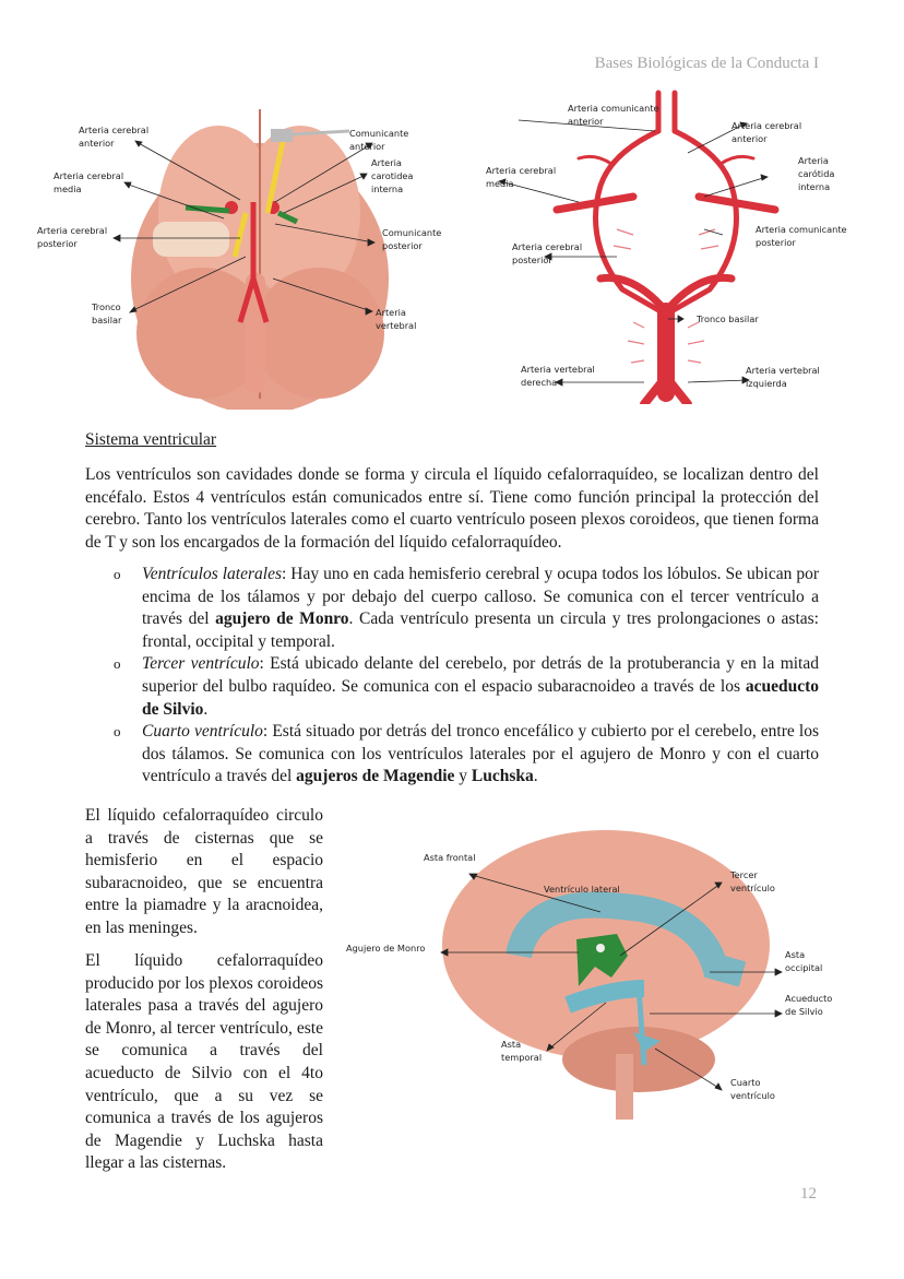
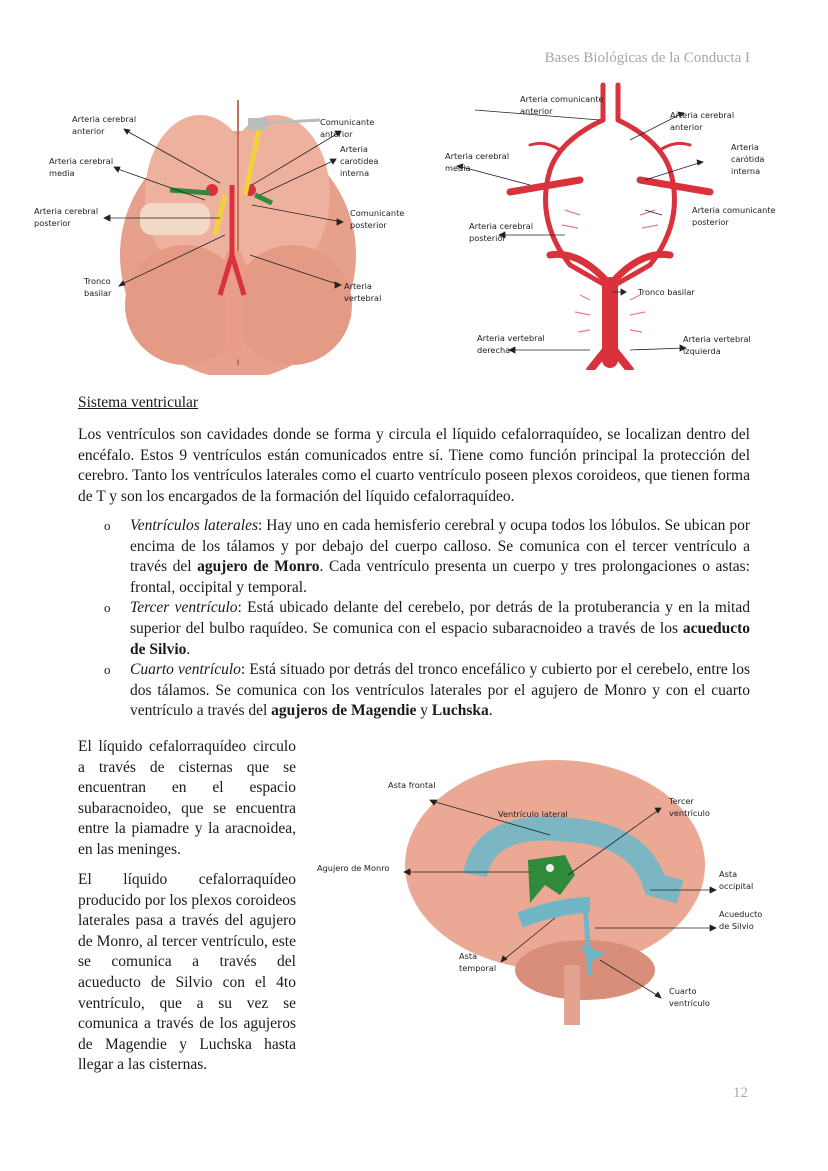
  Bases Biológicas de la Conducta I
  Arteria cerebral
  anterior
  Arteria cerebral
  media
  Arteria cerebral
  posterior
  Tronco
  basilar
  Comunicante
  anterior
  Arteria
  carotidea
  interna
  Comunicante
  posterior
  Arteria
  vertebral
  Arteria comunicante
  anterior
  Arteria cerebral
  anterior
  Arteria cerebral
  media
  Arteria
  carótida
  interna
  Arteria comunicante
  posterior
  Arteria cerebral
  posterior
  Tronco basilar
  Arteria vertebral
  derecha
  Arteria vertebral
  izquierda
  Sistema ventricular
- Los ventrículos son cavidades donde se forma y circula el líquido cefalorraquídeo, se localizan dentro del encéfalo. Estos 4 ventrículos están comunicados entre sí. Tiene como función principal la protección del cerebro. Tanto los ventrículos laterales como el cuarto ventrículo poseen plexos coroideos, que tienen forma de T y son los encargados de la formación del líquido cefalorraquídeo.
+ Los ventrículos son cavidades donde se forma y circula el líquido cefalorraquídeo, se localizan dentro del encéfalo. Estos 9 ventrículos están comunicados entre sí. Tiene como función principal la protección del cerebro. Tanto los ventrículos laterales como el cuarto ventrículo poseen plexos coroideos, que tienen forma de T y son los encargados de la formación del líquido cefalorraquídeo.
  o
- Ventrículos laterales: Hay uno en cada hemisferio cerebral y ocupa todos los lóbulos. Se ubican por encima de los tálamos y por debajo del cuerpo calloso. Se comunica con el tercer ventrículo a través del agujero de Monro. Cada ventrículo presenta un circula y tres prolongaciones o astas: frontal, occipital y temporal.
+ Ventrículos laterales: Hay uno en cada hemisferio cerebral y ocupa todos los lóbulos. Se ubican por encima de los tálamos y por debajo del cuerpo calloso. Se comunica con el tercer ventrículo a través del agujero de Monro. Cada ventrículo presenta un cuerpo y tres prolongaciones o astas: frontal, occipital y temporal.
  o
  Tercer ventrículo: Está ubicado delante del cerebelo, por detrás de la protuberancia y en la mitad superior del bulbo raquídeo. Se comunica con el espacio subaracnoideo a través de los acueducto de Silvio.
  o
  Cuarto ventrículo: Está situado por detrás del tronco encefálico y cubierto por el cerebelo, entre los dos tálamos. Se comunica con los ventrículos laterales por el agujero de Monro y con el cuarto ventrículo a través del agujeros de Magendie y Luchska.
- El líquido cefalorraquídeo circulo a través de cisternas que se hemisferio en el espacio subaracnoideo, que se encuentra entre la piamadre y la aracnoidea, en las meninges.
+ El líquido cefalorraquídeo circulo a través de cisternas que se encuentran en el espacio subaracnoideo, que se encuentra entre la piamadre y la aracnoidea, en las meninges.
  El líquido cefalorraquídeo producido por los plexos coroideos laterales pasa a través del agujero de Monro, al tercer ventrículo, este se comunica a través del acueducto de Silvio con el 4to ventrículo, que a su vez se comunica a través de los agujeros de Magendie y Luchska hasta llegar a las cisternas.
  Asta frontal
  Ventrículo lateral
  Tercer
  ventrículo
  Agujero de Monro
  Asta
  occipital
  Acueducto
  de Silvio
  Asta
  temporal
  Cuarto
  ventrículo
  12
